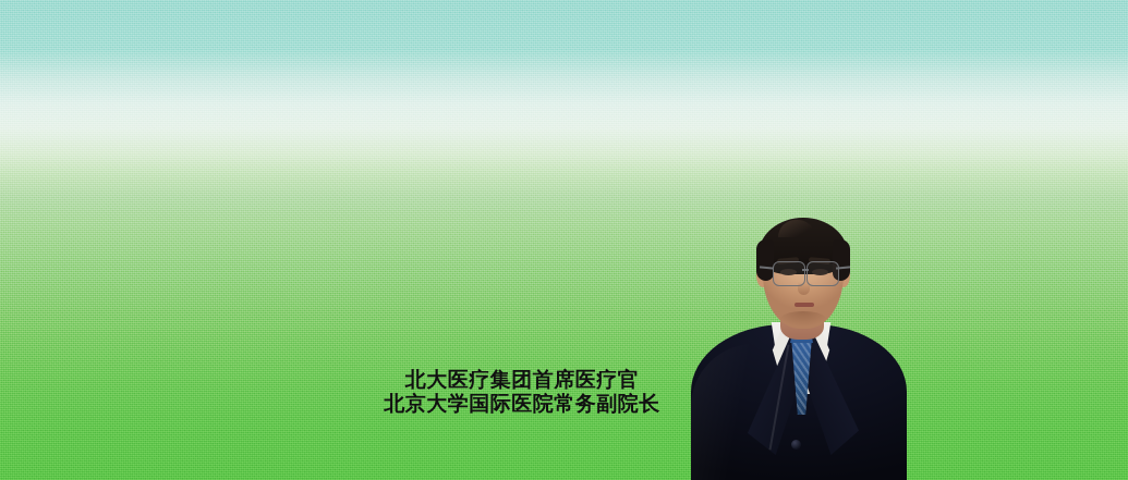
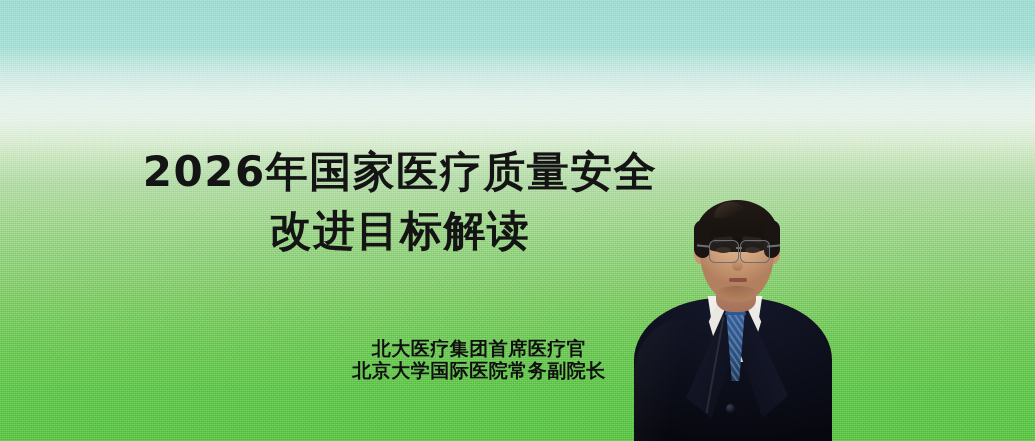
+ 2026年国家医疗质量安全
+ 改进目标解读
  北大医疗集团首席医疗官
  北京大学国际医院常务副院长
